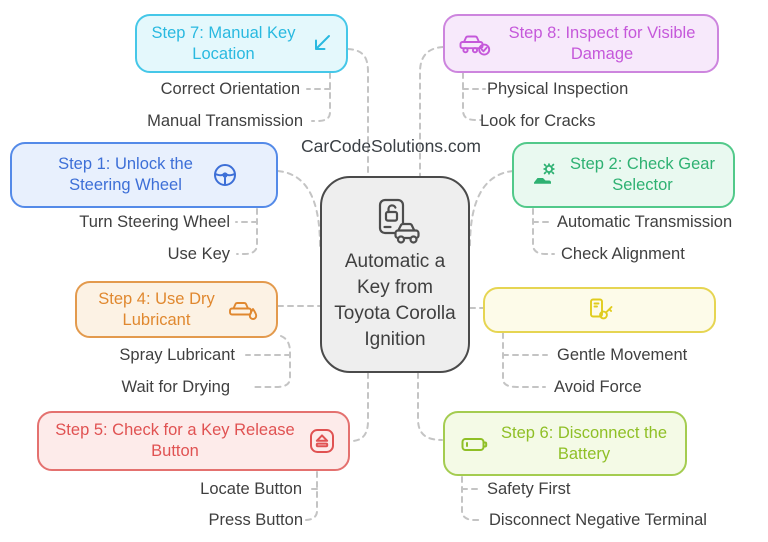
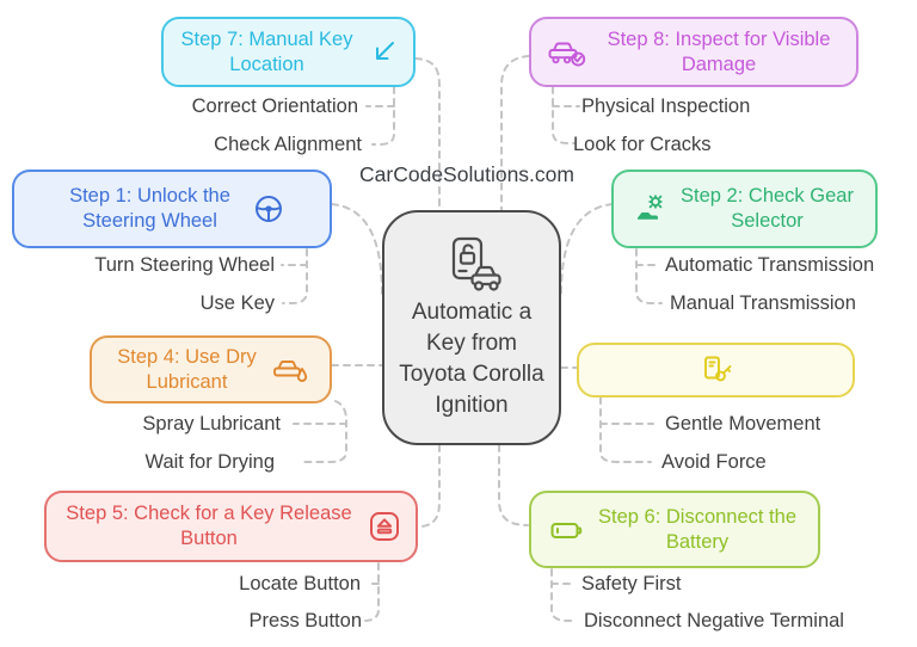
  CarCodeSolutions.com
  Automatic a Key from Toyota Corolla Ignition
  Step 7: Manual Key Location
  Step 8: Inspect for Visible Damage
  Step 1: Unlock the Steering Wheel
  Step 2: Check Gear Selector
  Step 4: Use Dry Lubricant
  Step 5: Check for a Key Release Button
  Step 6: Disconnect the Battery
  Correct Orientation
- Manual Transmission
+ Check Alignment
  Turn Steering Wheel
  Use Key
  Spray Lubricant
  Wait for Drying
  Locate Button
  Press Button
  Physical Inspection
  Look for Cracks
  Automatic Transmission
- Check Alignment
+ Manual Transmission
  Gentle Movement
  Avoid Force
  Safety First
  Disconnect Negative Terminal
